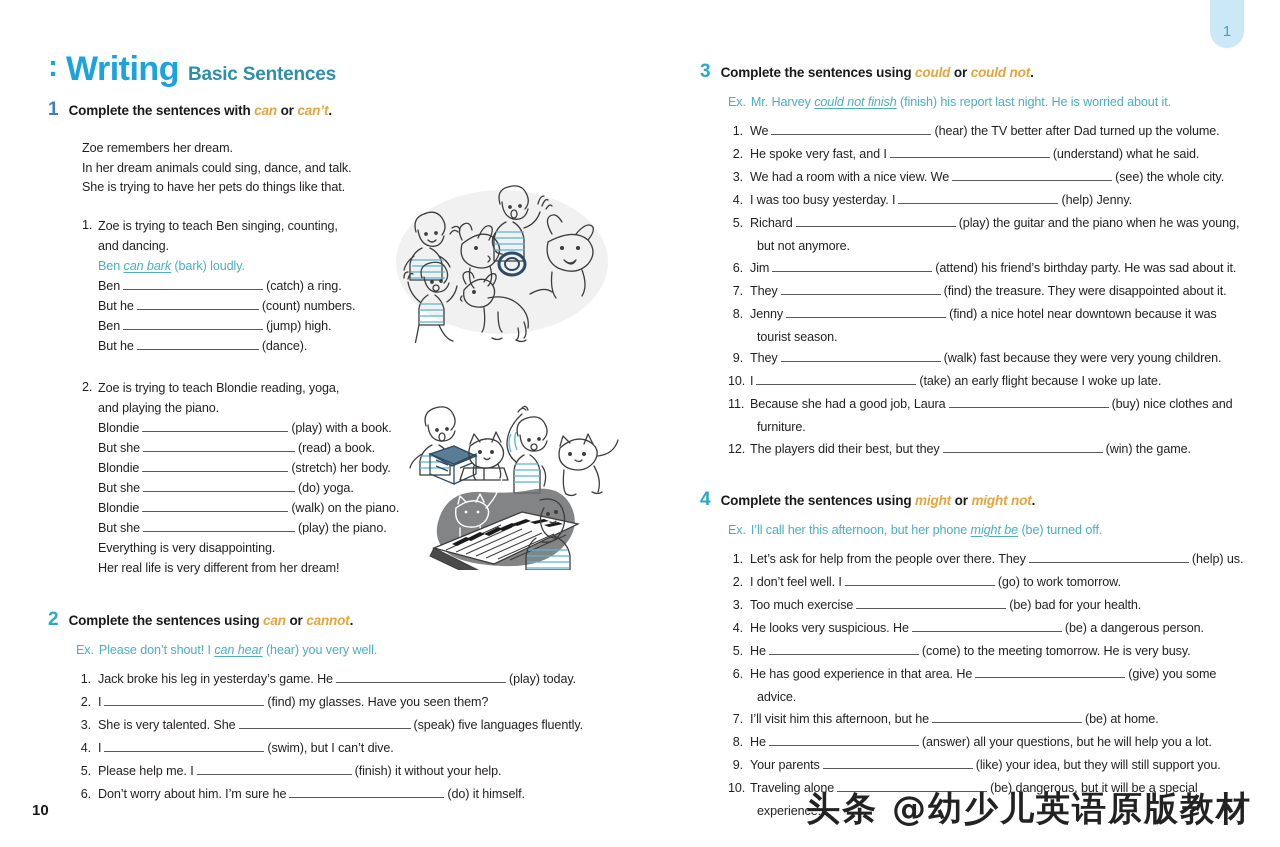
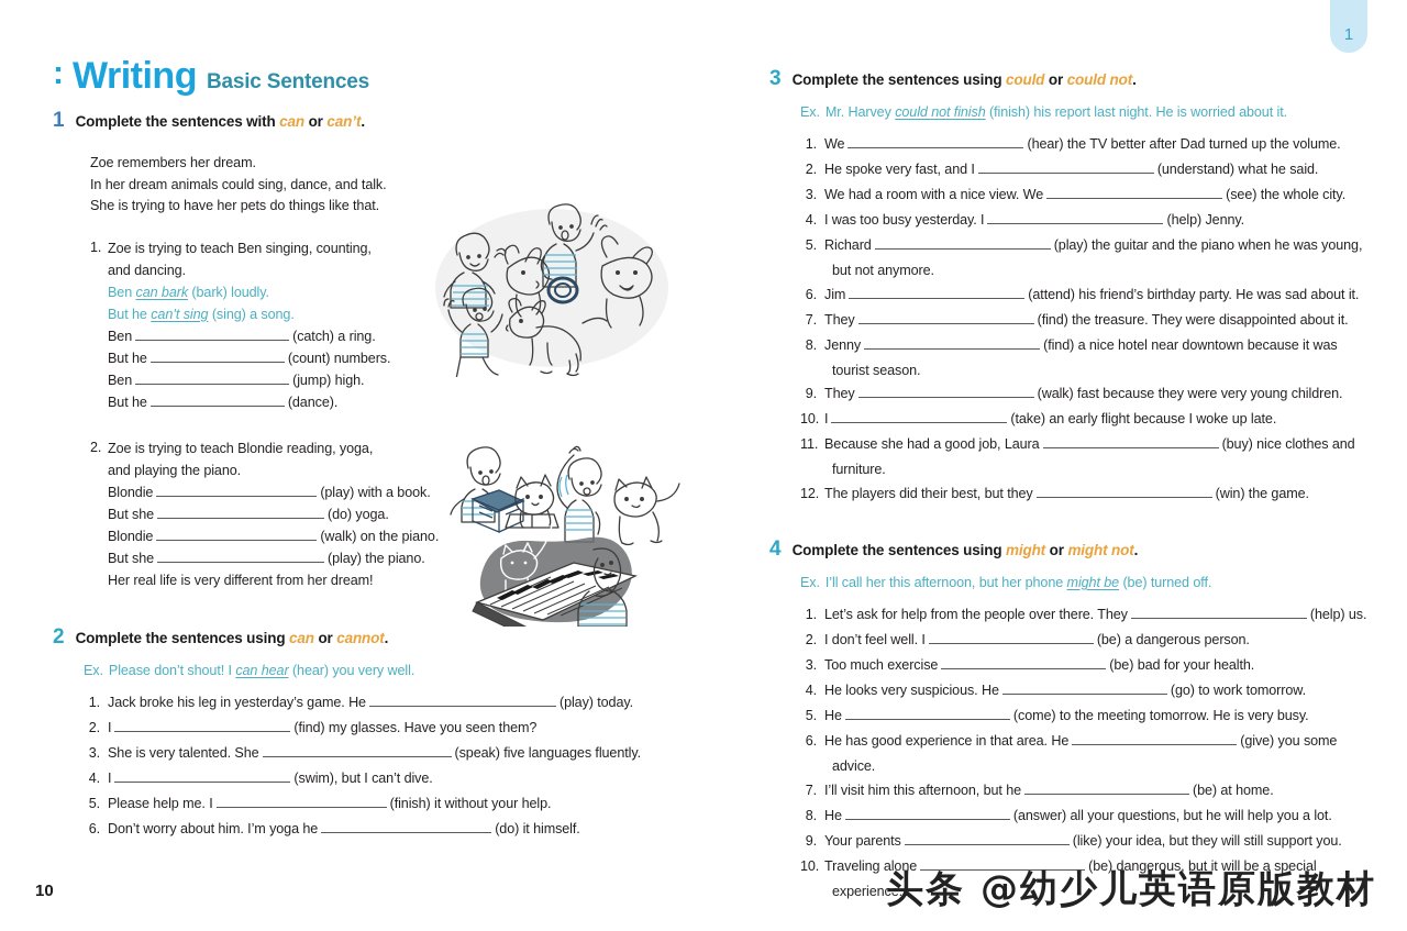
  1
  :
  Writing
  Basic Sentences
  1
  Complete the sentences with can or can’t.
  Zoe remembers her dream.
  In her dream animals could sing, dance, and talk.
  She is trying to have her pets do things like that.
  1.
  Zoe is trying to teach Ben singing, counting,
  and dancing.
  Ben can bark (bark) loudly.
+ But he can’t sing (sing) a song.
  Ben (catch) a ring.
  But he (count) numbers.
  Ben (jump) high.
  But he (dance).
  2.
  Zoe is trying to teach Blondie reading, yoga,
  and playing the piano.
  Blondie (play) with a book.
- But she (read) a book.
- Blondie (stretch) her body.
  But she (do) yoga.
  Blondie (walk) on the piano.
  But she (play) the piano.
- Everything is very disappointing.
  Her real life is very different from her dream!
  2
  Complete the sentences using can or cannot.
  Ex. Please don’t shout! I can hear (hear) you very well.
  1.
  Jack broke his leg in yesterday’s game. He (play) today.
  2.
  I (find) my glasses. Have you seen them?
  3.
  She is very talented. She (speak) five languages fluently.
  4.
  I (swim), but I can’t dive.
  5.
  Please help me. I (finish) it without your help.
  6.
- Don’t worry about him. I’m sure he (do) it himself.
+ Don’t worry about him. I’m yoga he (do) it himself.
  3
  Complete the sentences using could or could not.
  Ex. Mr. Harvey could not finish (finish) his report last night. He is worried about it.
  1.
  We (hear) the TV better after Dad turned up the volume.
  2.
  He spoke very fast, and I (understand) what he said.
  3.
  We had a room with a nice view. We (see) the whole city.
  4.
  I was too busy yesterday. I (help) Jenny.
  5.
  Richard (play) the guitar and the piano when he was young,
  but not anymore.
  6.
  Jim (attend) his friend’s birthday party. He was sad about it.
  7.
  They (find) the treasure. They were disappointed about it.
  8.
  Jenny (find) a nice hotel near downtown because it was
  tourist season.
  9.
  They (walk) fast because they were very young children.
  10.
  I (take) an early flight because I woke up late.
  11.
  Because she had a good job, Laura (buy) nice clothes and
  furniture.
  12.
  The players did their best, but they (win) the game.
  4
  Complete the sentences using might or might not.
  Ex. I’ll call her this afternoon, but her phone might be (be) turned off.
  1.
  Let’s ask for help from the people over there. They (help) us.
  2.
- I don’t feel well. I (go) to work tomorrow.
+ I don’t feel well. I (be) a dangerous person.
  3.
  Too much exercise (be) bad for your health.
  4.
- He looks very suspicious. He (be) a dangerous person.
+ He looks very suspicious. He (go) to work tomorrow.
  5.
  He (come) to the meeting tomorrow. He is very busy.
  6.
  He has good experience in that area. He (give) you some
  advice.
  7.
  I’ll visit him this afternoon, but he (be) at home.
  8.
  He (answer) all your questions, but he will help you a lot.
  9.
  Your parents (like) your idea, but they will still support you.
  10.
  Traveling alone (be) dangerous, but it will be a special
  experience.
  10
  头条 @幼少儿英语原版教材
